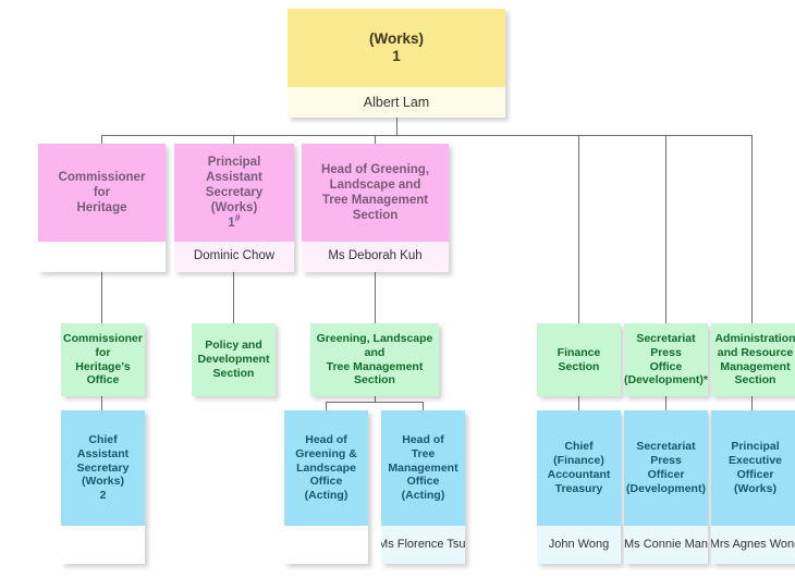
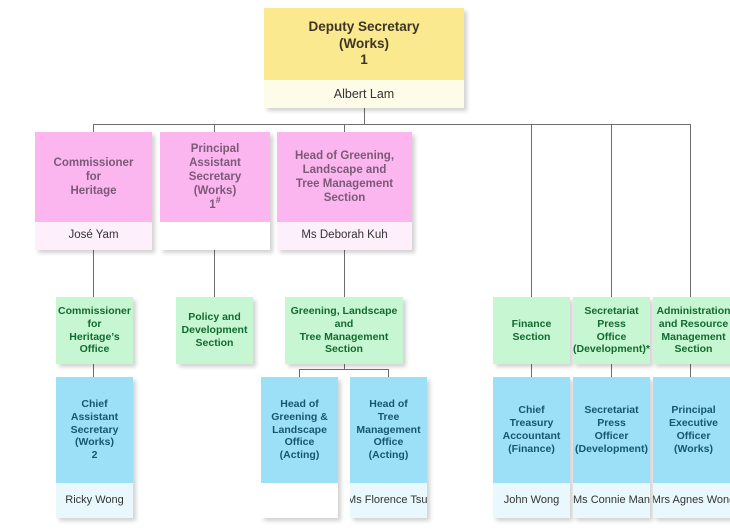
+ Deputy Secretary
  (Works)
  1
  Albert Lam
  Commissioner
  for
  Heritage
+ José Yam
  Principal
  Assistant
  Secretary
  (Works)
  1#
- Dominic Chow
  Head of Greening,
  Landscape and
  Tree Management
  Section
  Ms Deborah Kuh
  Commissioner
  for
  Heritage’s
  Office
  Policy and
  Development
  Section
  Greening, Landscape
  and
  Tree Management
  Section
  Finance
  Section
  Secretariat
  Press
  Office
  (Development)*
  Administration
  and Resource
  Management
  Section
  Chief
  Assistant
  Secretary
  (Works)
  2
+ Ricky Wong
  Head of
  Greening &
  Landscape
  Office
  (Acting)
  Head of
  Tree
  Management
  Office
  (Acting)
  Ms Florence Tsu
  Chief
- (Finance)
+ Treasury
  Accountant
- Treasury
+ (Finance)
  John Wong
  Secretariat
  Press
  Officer
  (Development)
  Ms Connie Man
  Principal
  Executive
  Officer
  (Works)
  Mrs Agnes Won
